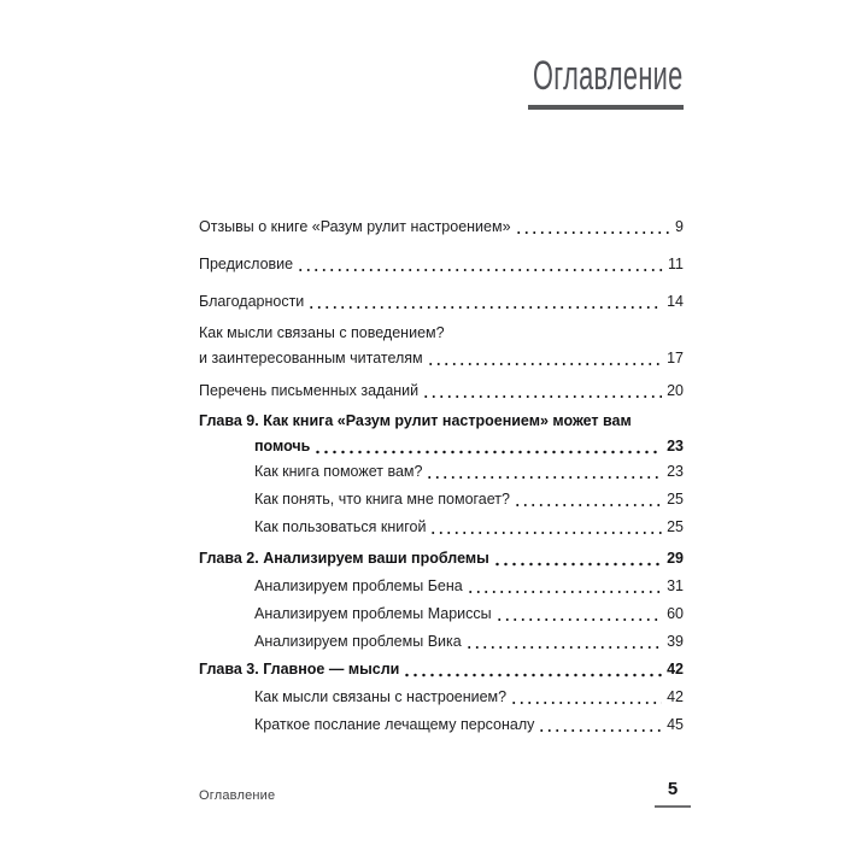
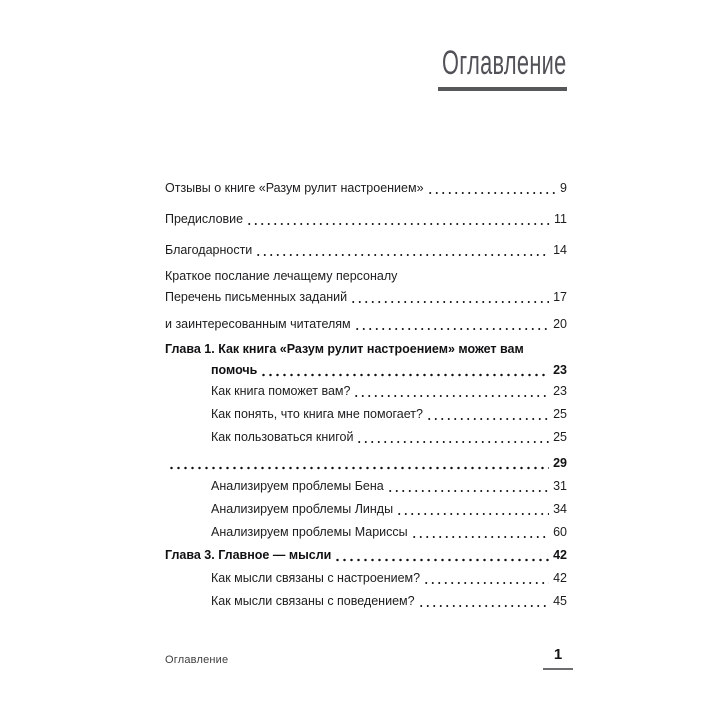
  Оглавление
  Отзывы о книге «Разум рулит настроением»
  9
  Предисловие
  11
  Благодарности
  14
- Как мысли связаны с поведением?
+ Краткое послание лечащему персоналу
- и заинтересованным читателям
+ Перечень письменных заданий
  17
- Перечень письменных заданий
+ и заинтересованным читателям
  20
- Глава 9. Как книга «Разум рулит настроением» может вам
+ Глава 1. Как книга «Разум рулит настроением» может вам
  помочь
  23
  Как книга поможет вам?
  23
  Как понять, что книга мне помогает?
  25
  Как пользоваться книгой
  25
- Глава 2. Анализируем ваши проблемы
  29
  Анализируем проблемы Бена
  31
+ Анализируем проблемы Линды
+ 34
  Анализируем проблемы Мариссы
  60
- Анализируем проблемы Вика
- 39
  Глава 3. Главное — мысли
  42
  Как мысли связаны с настроением?
  42
- Краткое послание лечащему персоналу
+ Как мысли связаны с поведением?
  45
  Оглавление
- 5
+ 1
